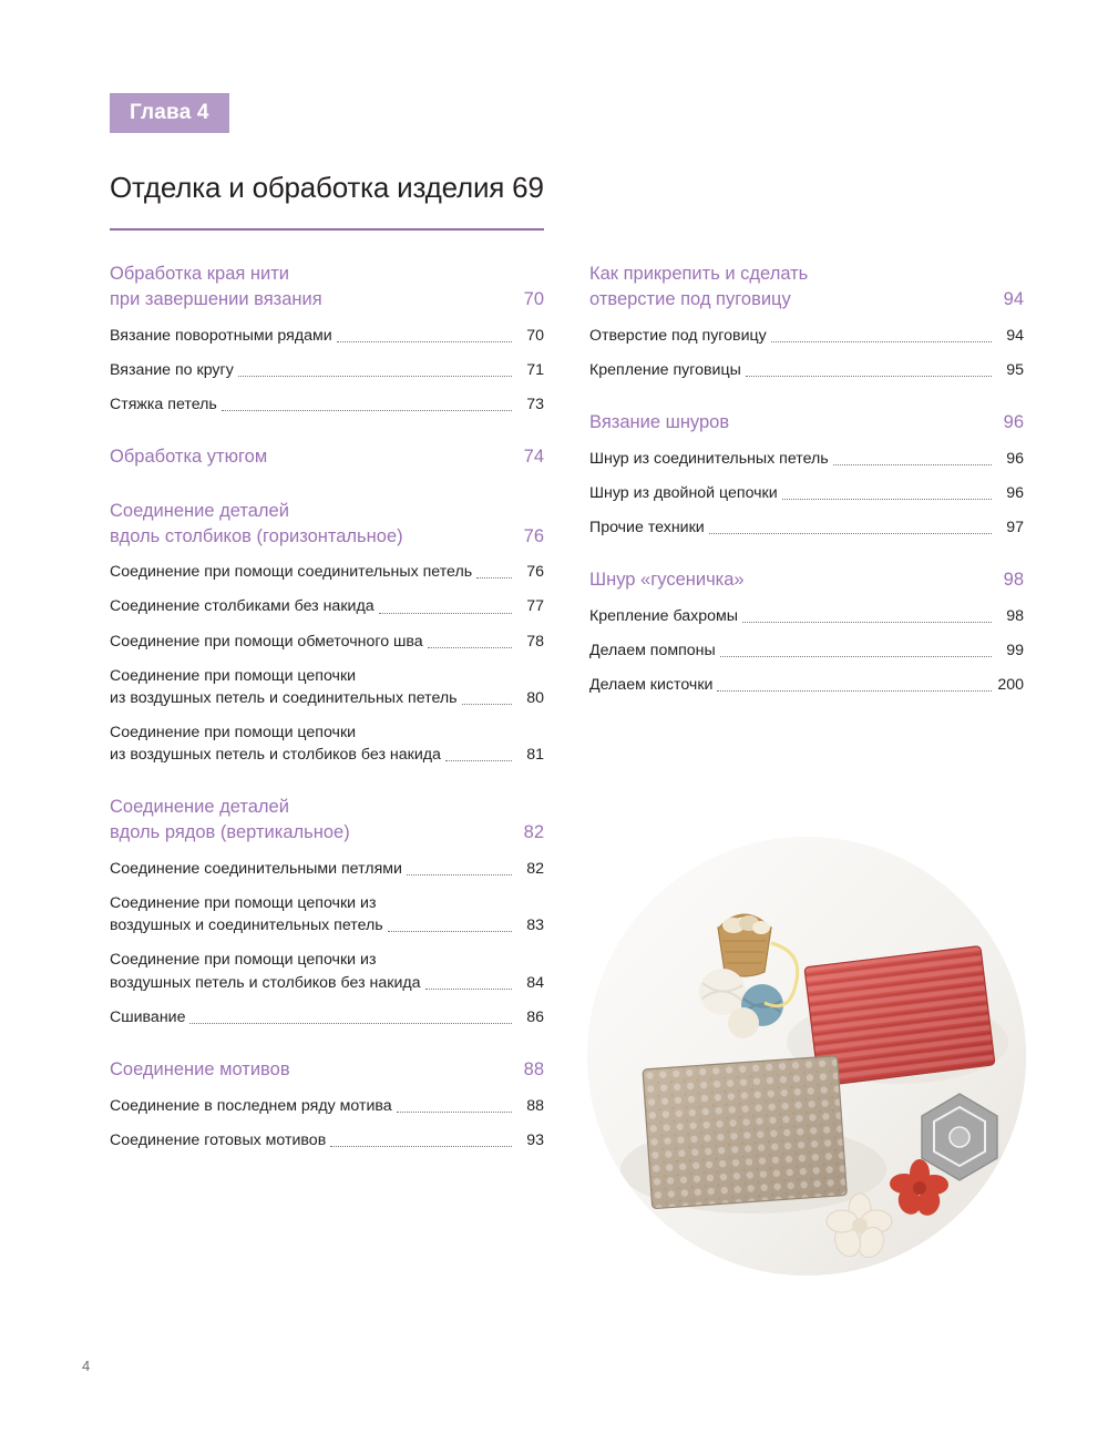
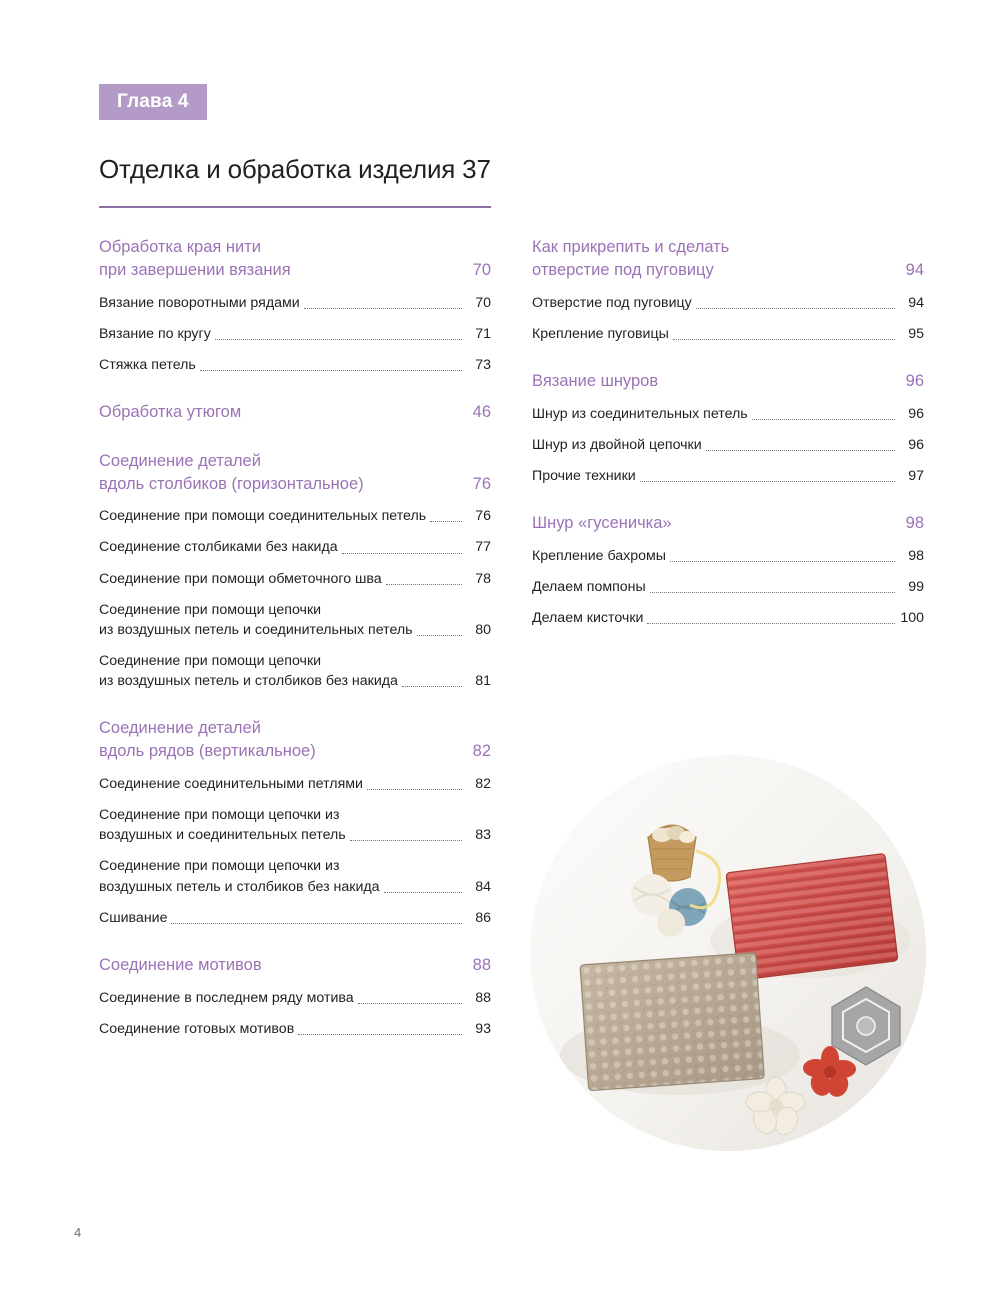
  Глава 4
  Отделка и обработка изделия
- 69
+ 37
  Обработка края нити
  при завершении вязания
  70
  Вязание поворотными рядами
  70
  Вязание по кругу
  71
  Стяжка петель
  73
  Обработка утюгом
- 74
+ 46
  Соединение деталей
  вдоль столбиков (горизонтальное)
  76
  Соединение при помощи соединительных петель
  76
  Соединение столбиками без накида
  77
  Соединение при помощи обметочного шва
  78
  Соединение при помощи цепочки
  из воздушных петель и соединительных петель
  80
  Соединение при помощи цепочки
  из воздушных петель и столбиков без накида
  81
  Соединение деталей
  вдоль рядов (вертикальное)
  82
  Соединение соединительными петлями
  82
  Соединение при помощи цепочки из
  воздушных и соединительных петель
  83
  Соединение при помощи цепочки из
  воздушных петель и столбиков без накида
  84
  Сшивание
  86
  Соединение мотивов
  88
  Соединение в последнем ряду мотива
  88
  Соединение готовых мотивов
  93
  Как прикрепить и сделать
  отверстие под пуговицу
  94
  Отверстие под пуговицу
  94
  Крепление пуговицы
  95
  Вязание шнуров
  96
  Шнур из соединительных петель
  96
  Шнур из двойной цепочки
  96
  Прочие техники
  97
  Шнур «гусеничка»
  98
  Крепление бахромы
  98
  Делаем помпоны
  99
  Делаем кисточки
- 200
+ 100
  4
